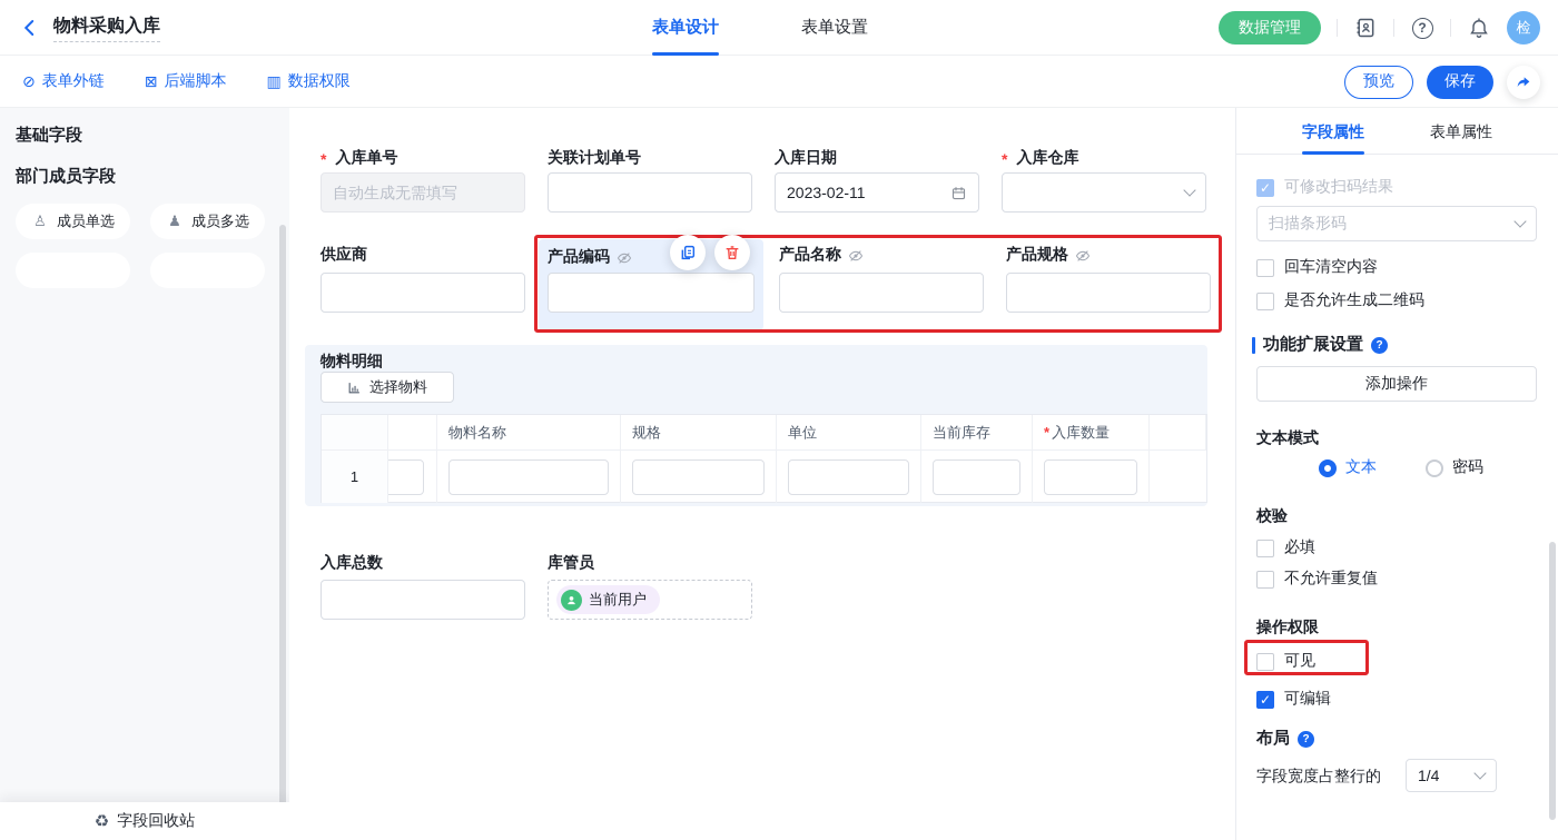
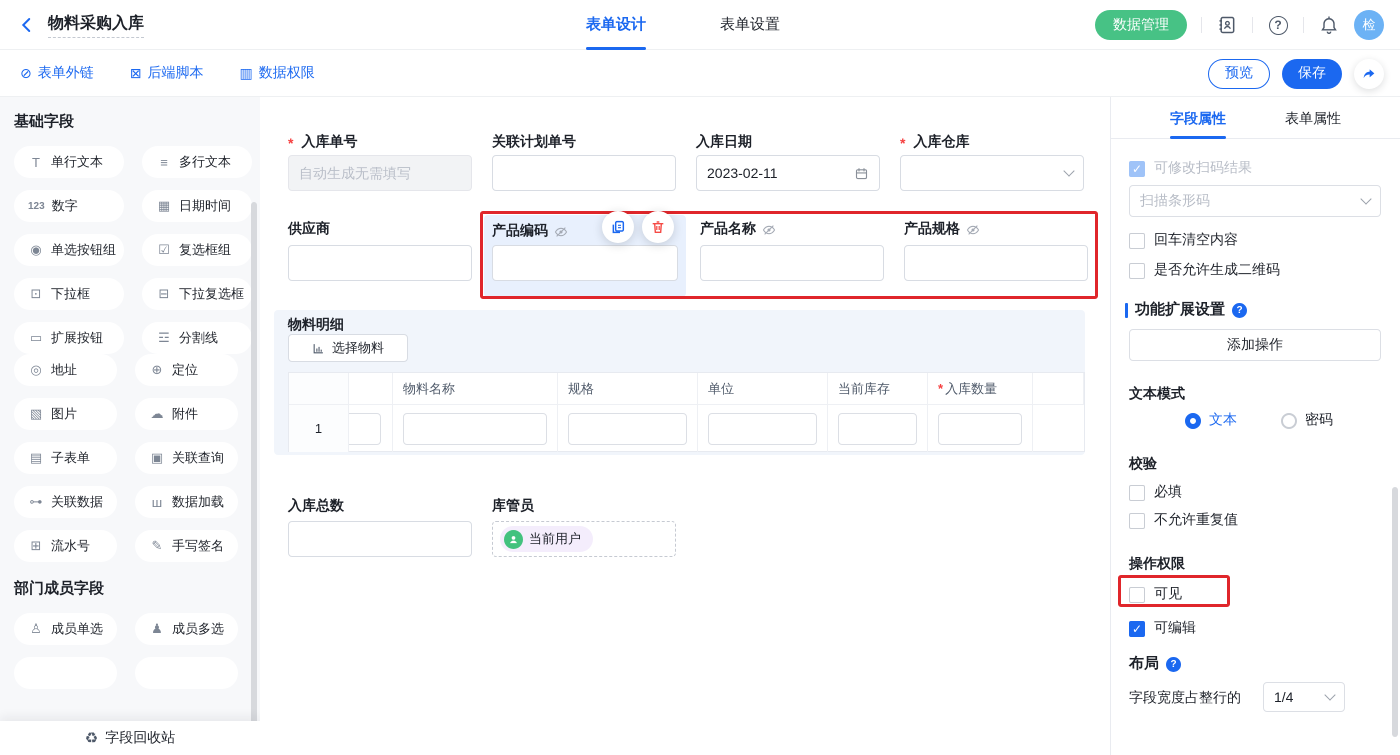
  物料采购入库
  表单设计
  表单设置
  数据管理
  ?
  检
  ⊘
  表单外链
  ⊠
  后端脚本
  ▥
  数据权限
  预览
  保存
  基础字段
+ T
+ 单行文本
+ ≡
+ 多行文本
+ 123
+ 数字
+ ▦
+ 日期时间
+ ◉
+ 单选按钮组
+ ☑
+ 复选框组
+ ⊡
+ 下拉框
+ ⊟
+ 下拉复选框
+ ▭
+ 扩展按钮
+ ☲
+ 分割线
+ ◎
+ 地址
+ ⊕
+ 定位
+ ▧
+ 图片
+ ☁
+ 附件
+ ▤
+ 子表单
+ ▣
+ 关联查询
+ ⊶
+ 关联数据
+ ш
+ 数据加载
+ ⊞
+ 流水号
+ ✎
+ 手写签名
  部门成员字段
  ♙
  成员单选
  ♟
  成员多选
  ♻
  字段回收站
  入库单号
  自动生成无需填写
  关联计划单号
  入库日期
  2023-02-11
  入库仓库
  供应商
  产品编码
  产品名称
  产品规格
  物料明细
  选择物料
  物料名称
  规格
  单位
  当前库存
  入库数量
  1
  入库总数
  库管员
  当前用户
  字段属性
  表单属性
  ✓
  可修改扫码结果
  扫描条形码
  回车清空内容
  是否允许生成二维码
  功能扩展设置
  ?
  添加操作
  文本模式
  文本
  密码
  校验
  必填
  不允许重复值
  操作权限
  可见
  ✓
  可编辑
  布局
  ?
  字段宽度占整行的
  1/4
